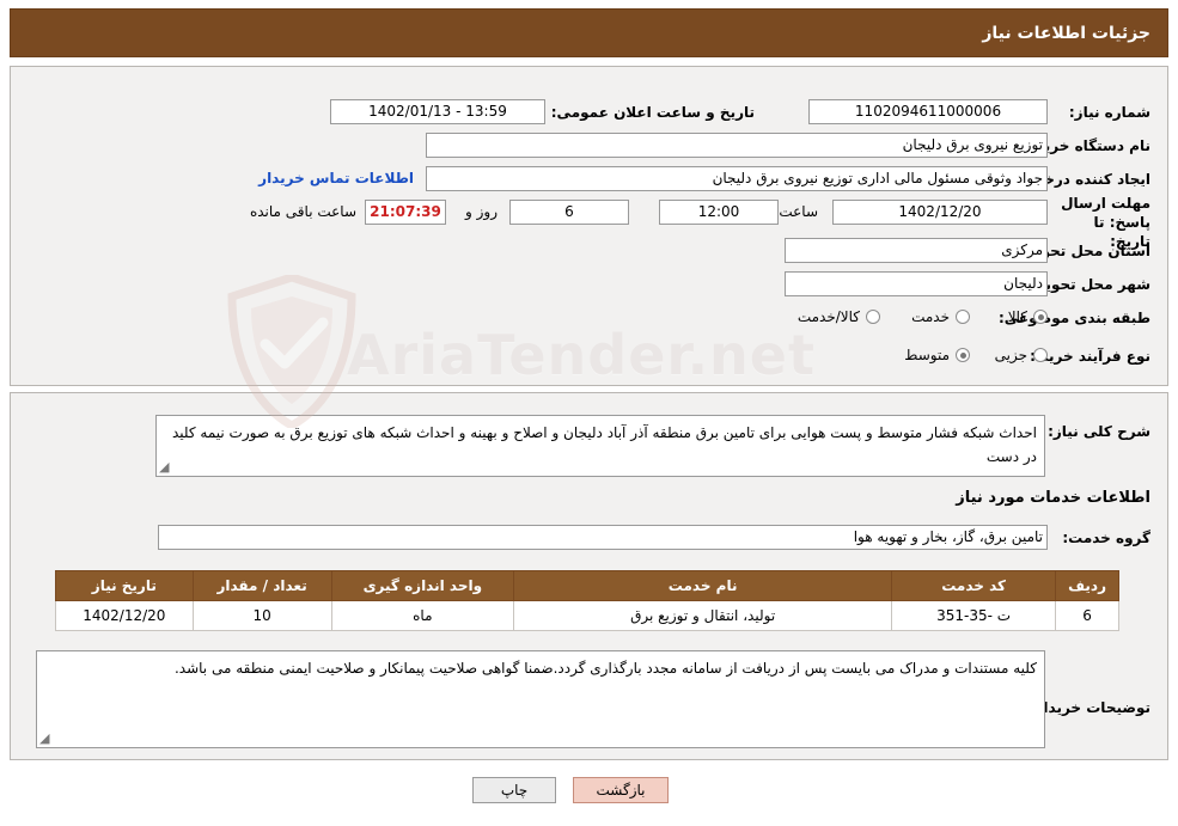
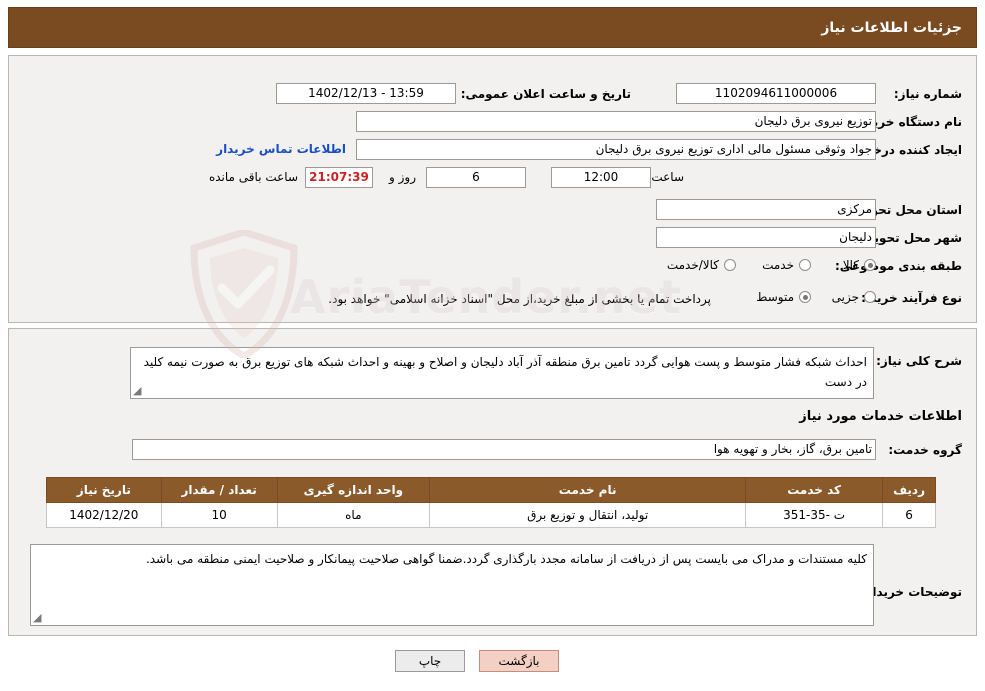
  جزئیات اطلاعات نیاز
  شماره نیاز:
  1102094611000006
  تاریخ و ساعت اعلان عمومی:
- 13:59 - 1402/01/13
+ 13:59 - 1402/12/13
  نام دستگاه خری
  توزیع نیروی برق دلیجان
  ایجاد کننده درخ
  جواد وثوقی مسئول مالی اداری توزیع نیروی برق دلیجان
  اطلاعات تماس خریدار
- مهلت ارسال پاسخ: تا تاریخ:
- 1402/12/20
  ساعت
  12:00
  6
  روز و
  21:07:39
  ساعت باقی مانده
  استان محل تح
  مرکزی
  شهر محل تحوی
  دلیجان
  طبقه بندی موعی:
  کالا
  خدمت
  کالا/خدمت
  نوع فرآیند خری
  جزیی
  متوسط
+ پرداخت تمام یا بخشی از مبلغ خرید،از محل "اسناد خزانه اسلامی" خواهد بود.
  شرح کلی نیاز:
- احداث شبکه فشار متوسط و پست هوایی برای تامین برق منطقه آذر آباد دلیجان و اصلاح و بهینه و احداث شبکه های توزیع برق به صورت نیمه کلید در دست
+ احداث شبکه فشار متوسط و پست هوایی گردد تامین برق منطقه آذر آباد دلیجان و اصلاح و بهینه و احداث شبکه های توزیع برق به صورت نیمه کلید در دست
  اطلاعات خدمات مورد نیاز
  گروه خدمت:
  تامین برق، گاز، بخار و تهویه هوا
  ردیف	کد خدمت	نام خدمت	واحد اندازه گیری	تعداد / مقدار	تاریخ نیاز
  6	ت -35-351	تولید، انتقال و توزیع برق	ماه	10	1402/12/20
  توضیحات خریدا
  کلیه مستندات و مدراک می بایست پس از دریافت از سامانه مجدد بارگذاری گردد.ضمنا گواهی صلاحیت پیمانکار و صلاحیت ایمنی منطقه می باشد.
  بازگشت
  چاپ
  AriaTender.net
